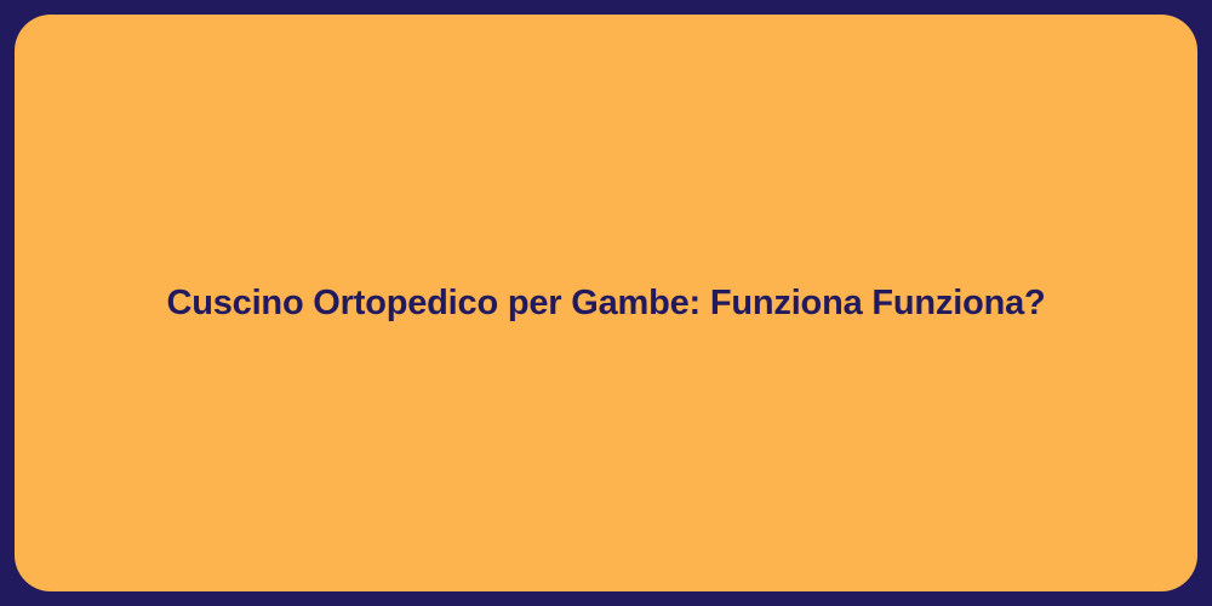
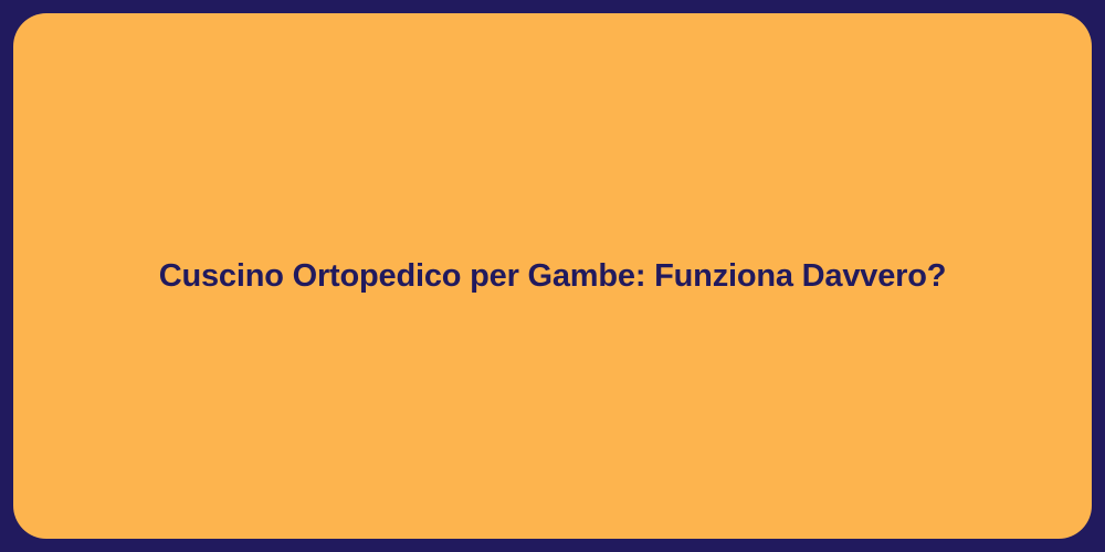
- Cuscino Ortopedico per Gambe: Funziona Funziona?
+ Cuscino Ortopedico per Gambe: Funziona Davvero?
